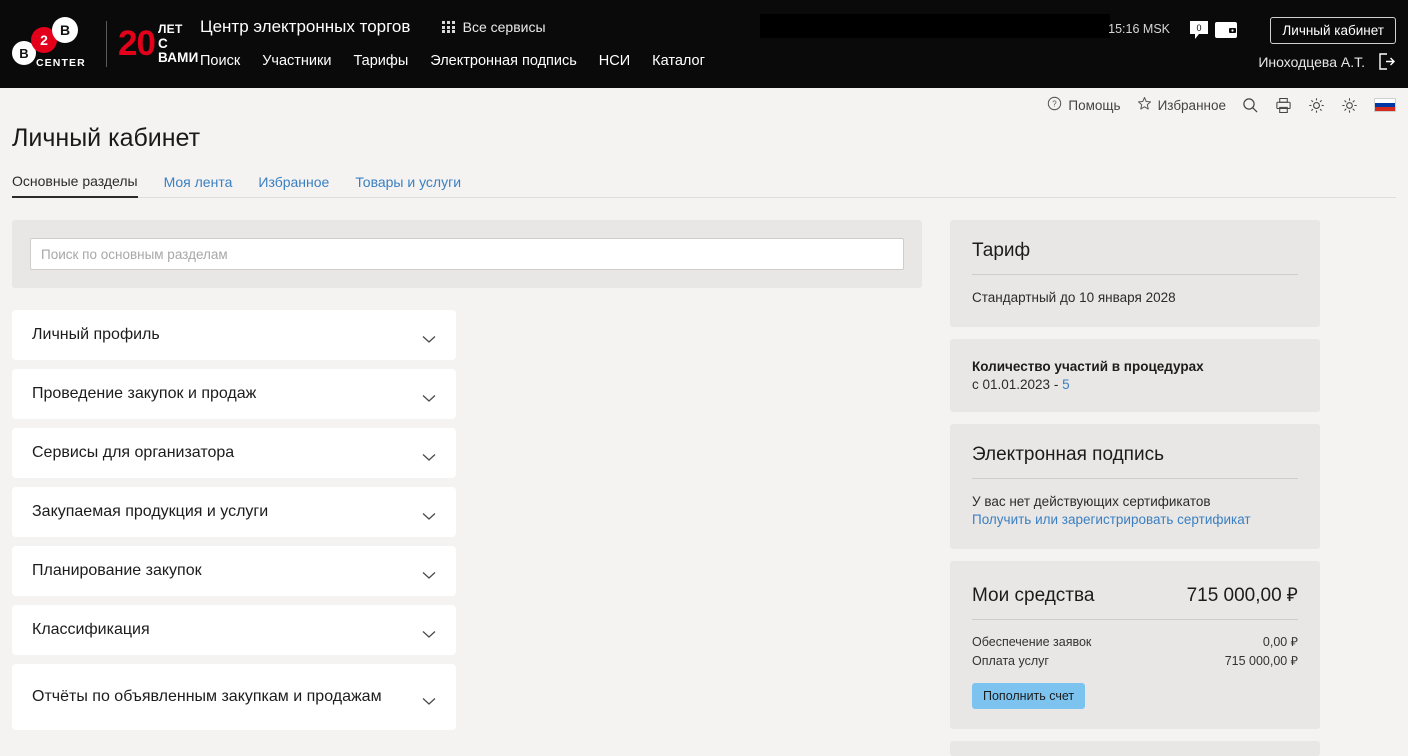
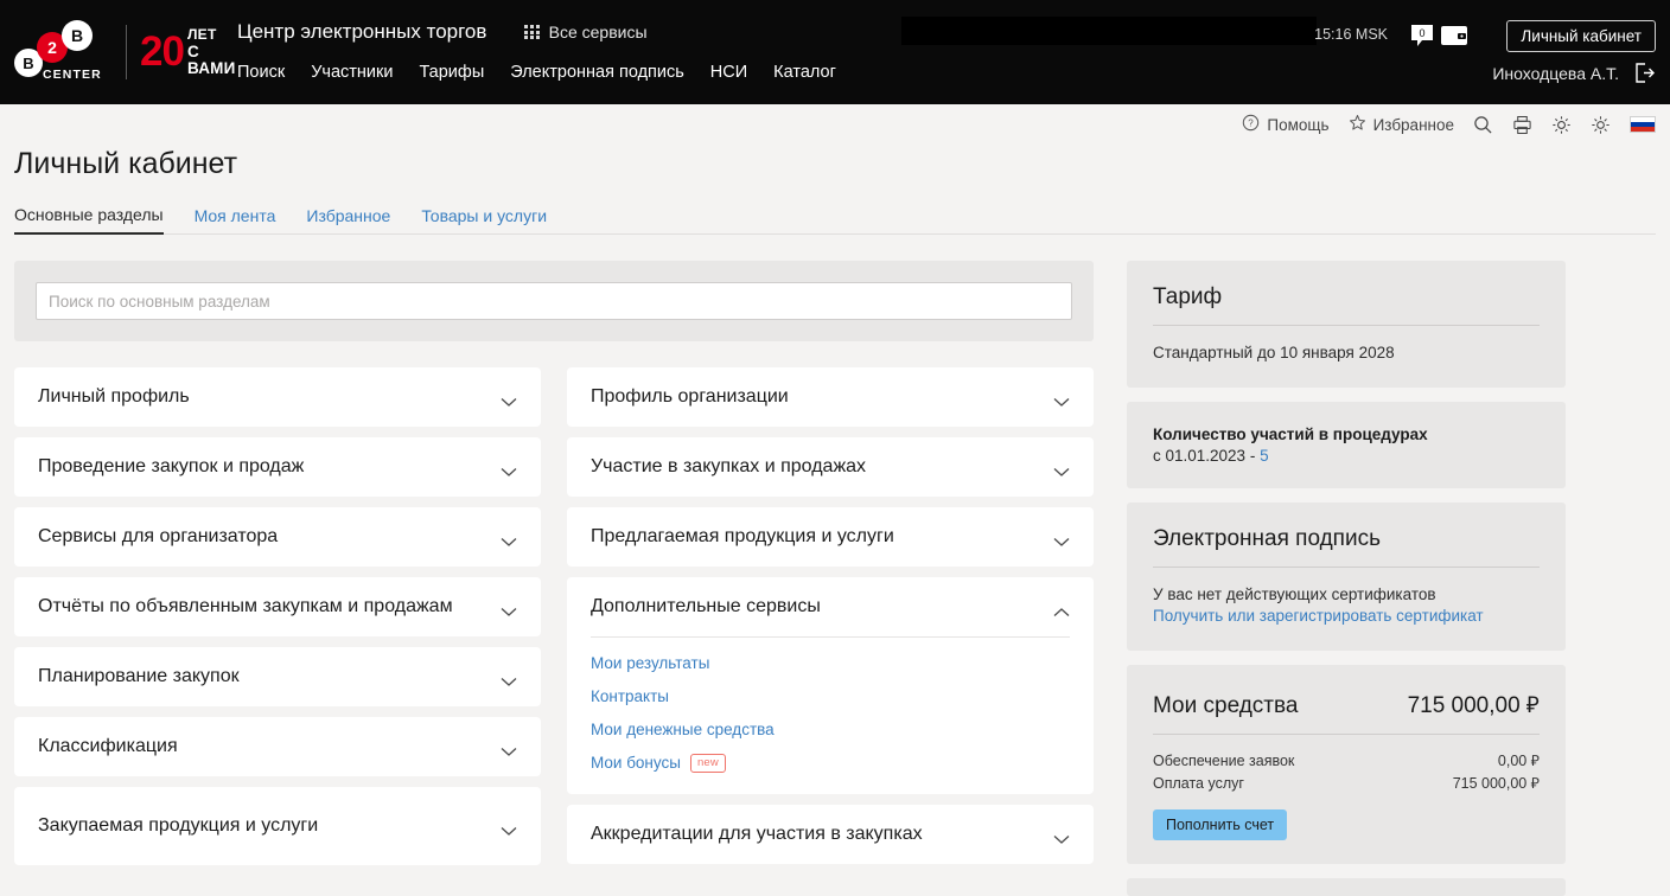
  B
  2
  B
  CENTER
  20
  ЛЕТ
  С ВАМИ
  Центр электронных торгов
  Все сервисы
  Поиск
  Участники
  Тарифы
  Электронная подпись
  НСИ
  Каталог
  15:16 MSK
  0
  Личный кабинет
  Иноходцева А.Т.
  ?
  Помощь
  Избранное
  Личный кабинет
  Основные разделы
  Моя лента
  Избранное
  Товары и услуги
  Поиск по основным разделам
  Личный профиль
  Проведение закупок и продаж
  Сервисы для организатора
- Закупаемая продукция и услуги
+ Отчёты по объявленным закупкам и продажам
  Планирование закупок
  Классификация
- Отчёты по объявленным закупкам и продажам
+ Закупаемая продукция и услуги
+ Профиль организации
+ Участие в закупках и продажах
+ Предлагаемая продукция и услуги
+ Дополнительные сервисы
+ Мои результаты
+ Контракты
+ Мои денежные средства
+ Мои бонусы new
+ Аккредитации для участия в закупках
  Тариф
  Стандартный до 10 января 2028
  Количество участий в процедурах
  с 01.01.2023 - 5
  Электронная подпись
  У вас нет действующих сертификатов
  Получить или зарегистрировать сертификат
  Мои средства
  715 000,00 ₽
  Обеспечение заявок
  0,00 ₽
  Оплата услуг
  715 000,00 ₽
  Пополнить счет
